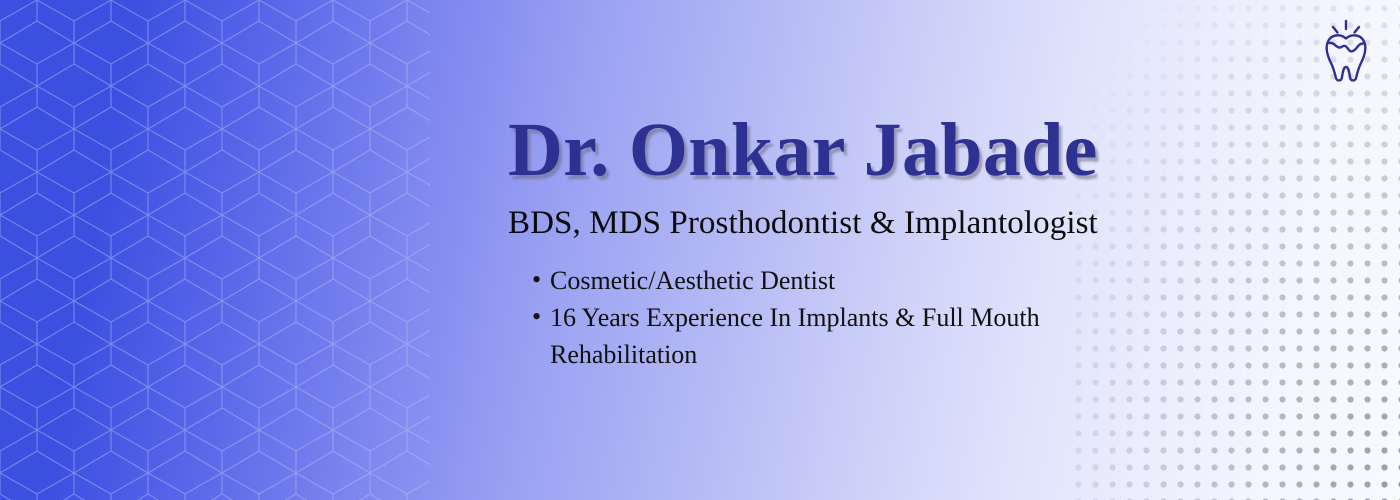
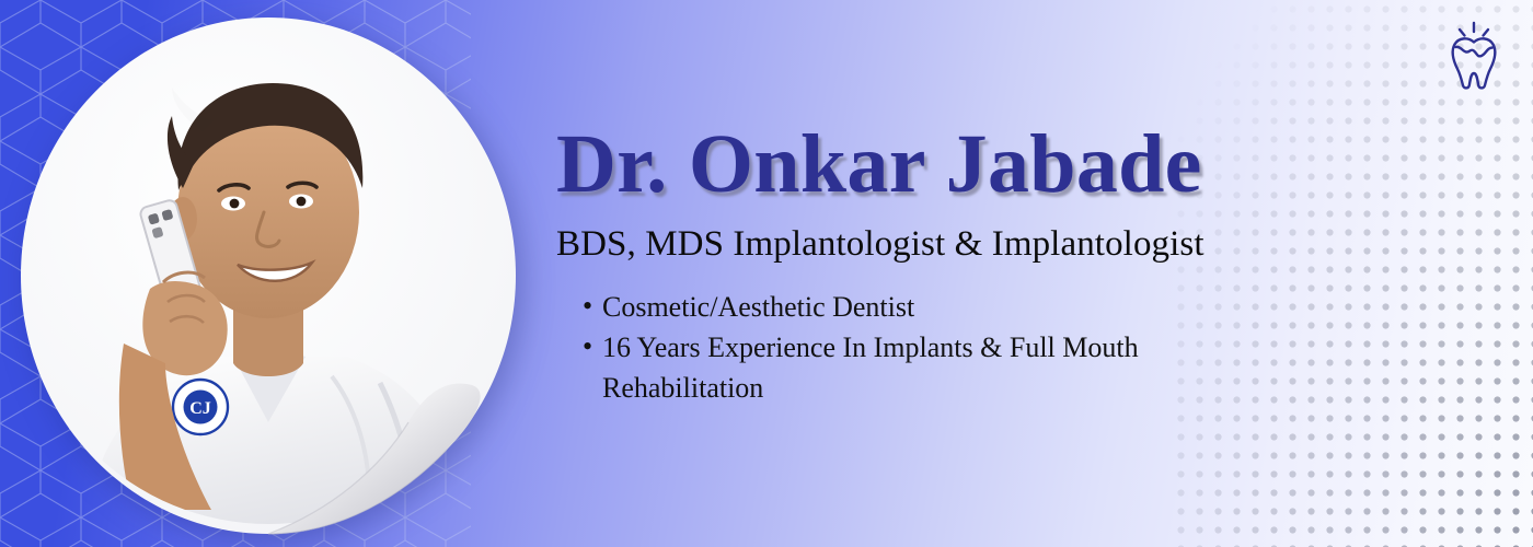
+ CJ
  Dr. Onkar Jabade
- BDS, MDS Prosthodontist & Implantologist
+ BDS, MDS Implantologist & Implantologist
  Cosmetic/Aesthetic Dentist
  16 Years Experience In Implants & Full Mouth Rehabilitation
